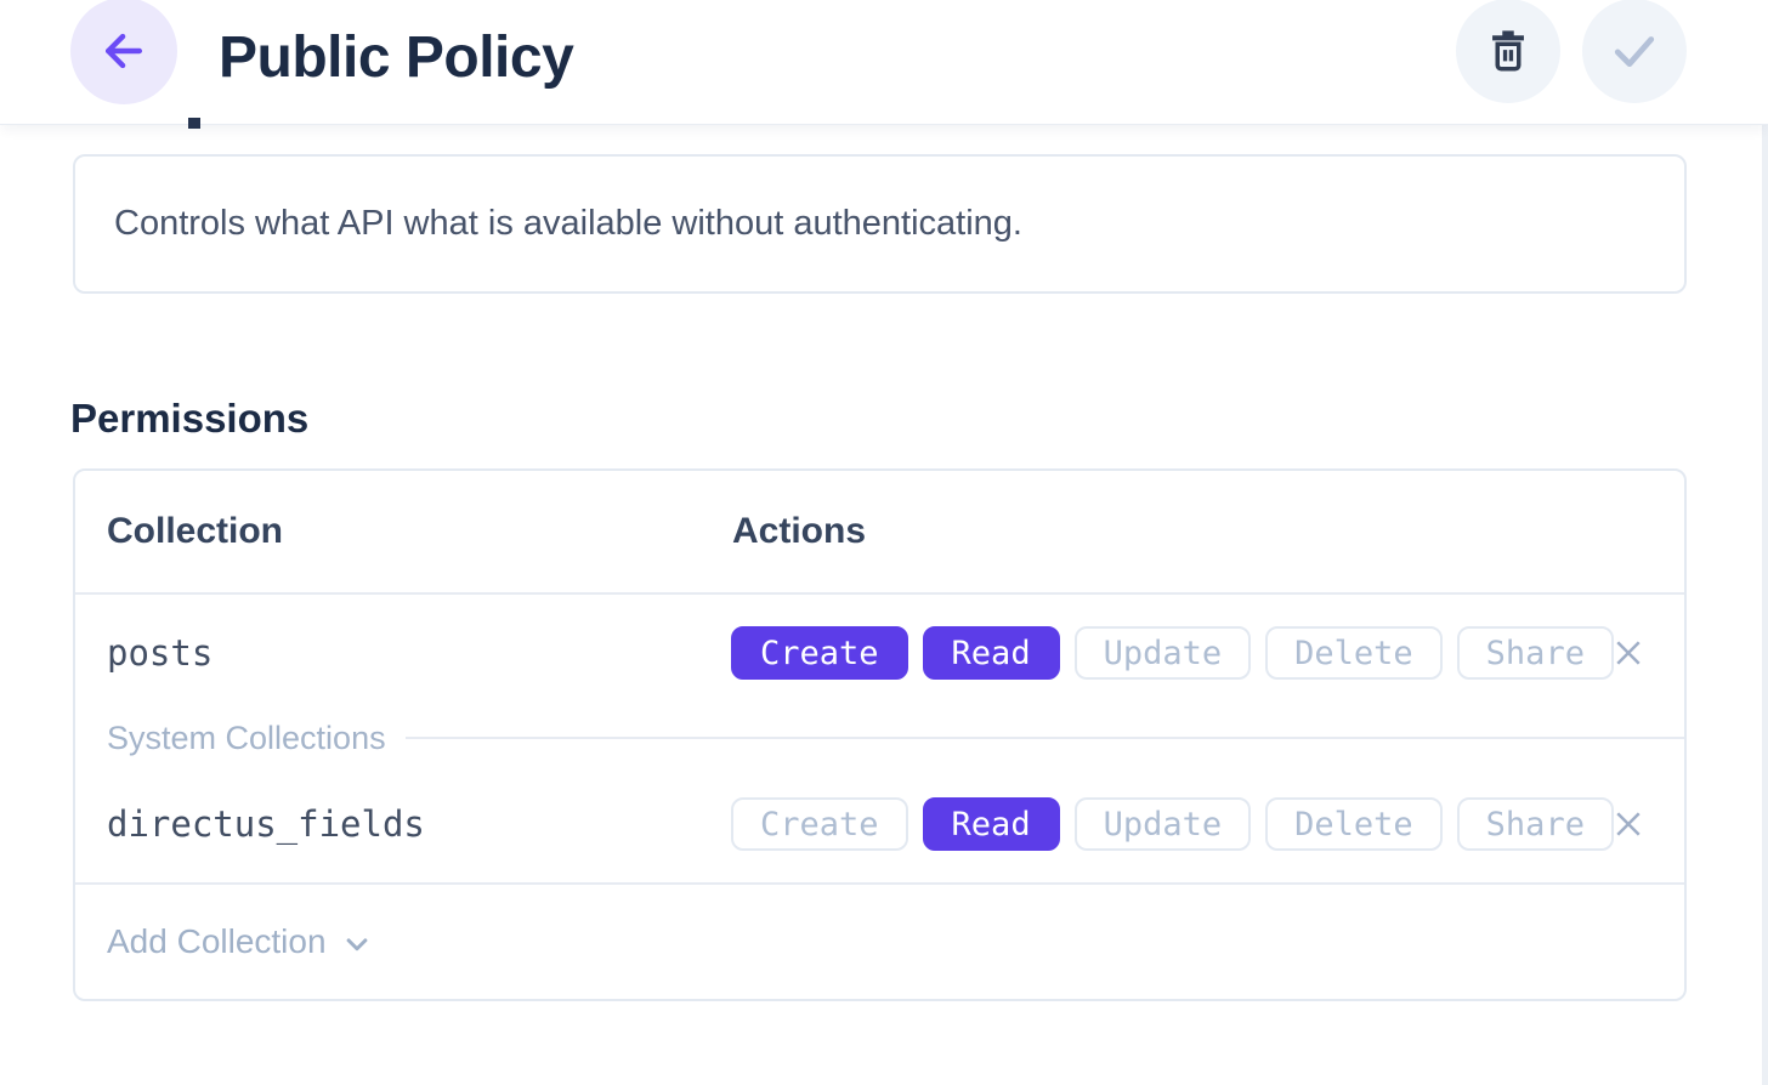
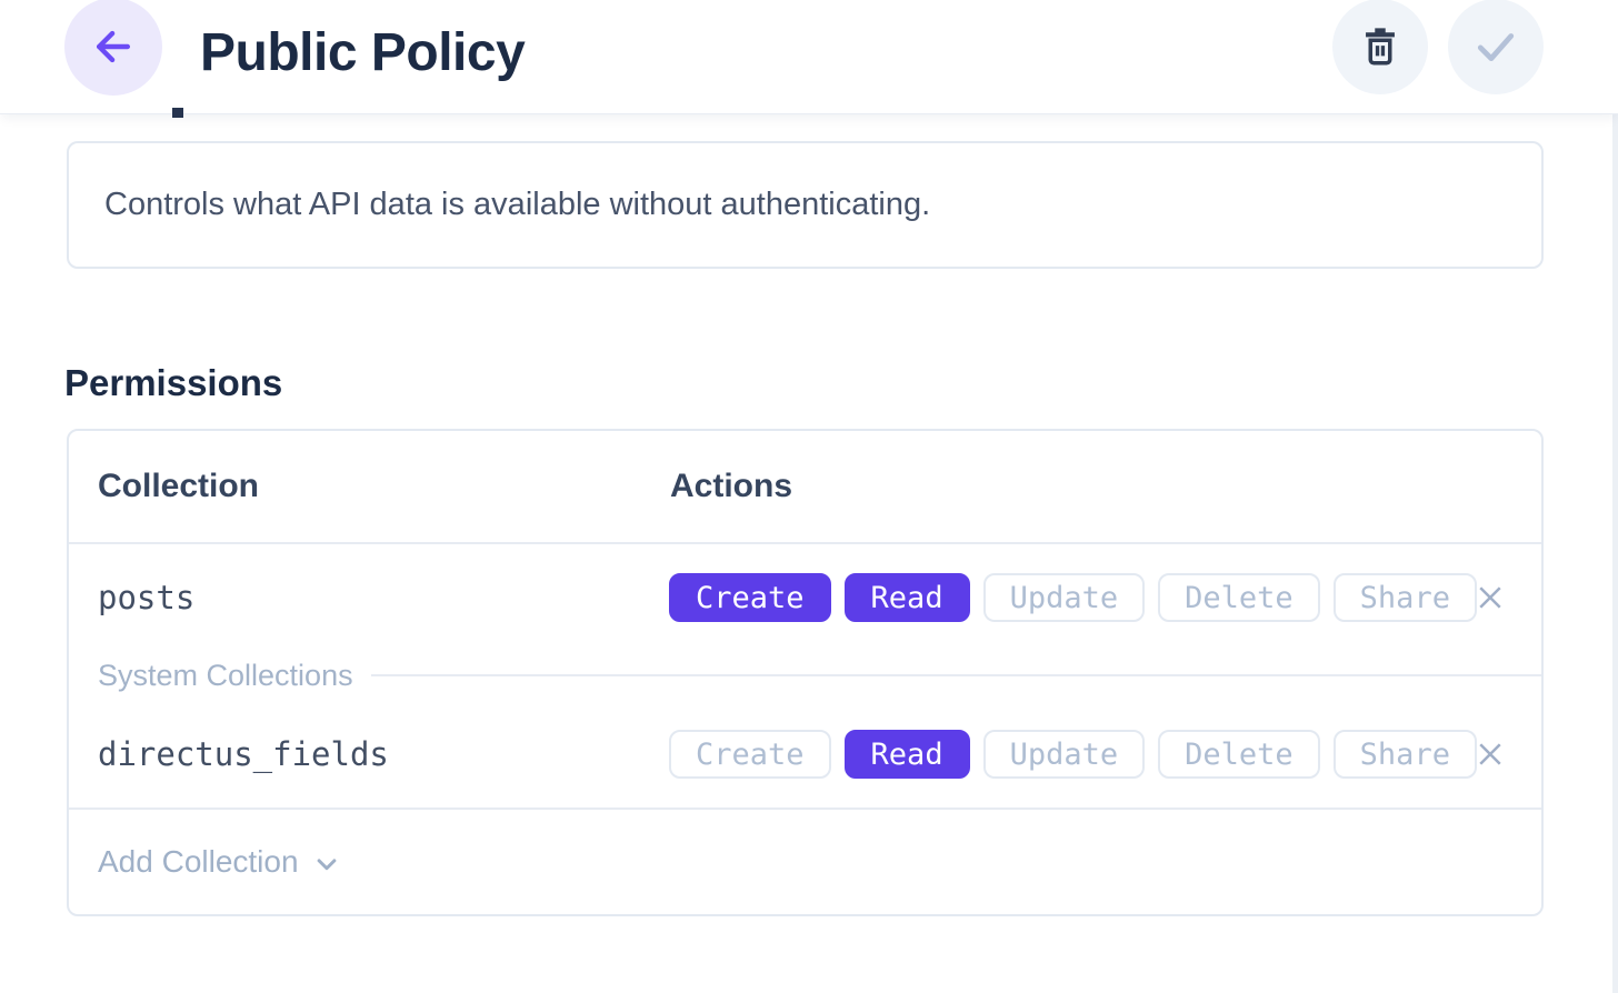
  Public Policy
- Controls what API what is available without authenticating.
+ Controls what API data is available without authenticating.
  Permissions
  Collection
  Actions
  posts
  Create
  Read
  Update
  Delete
  Share
  System Collections
  directus_fields
  Create
  Read
  Update
  Delete
  Share
  Add Collection
